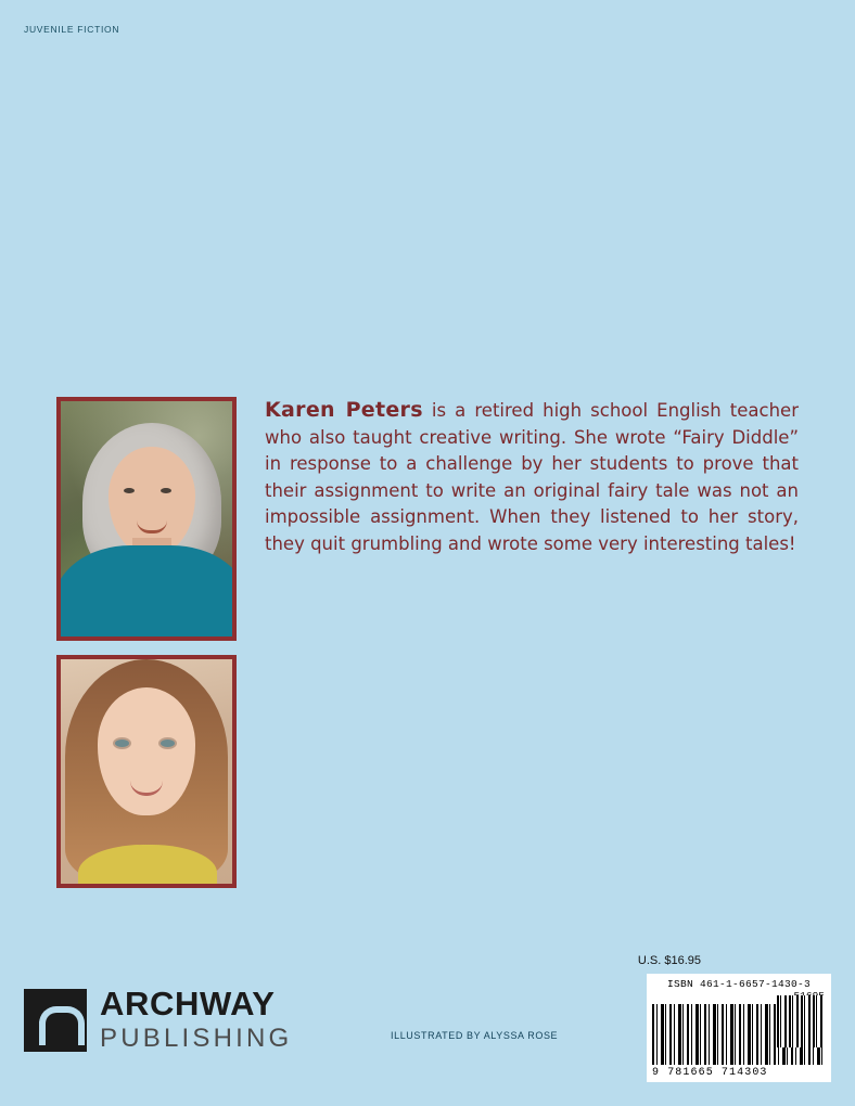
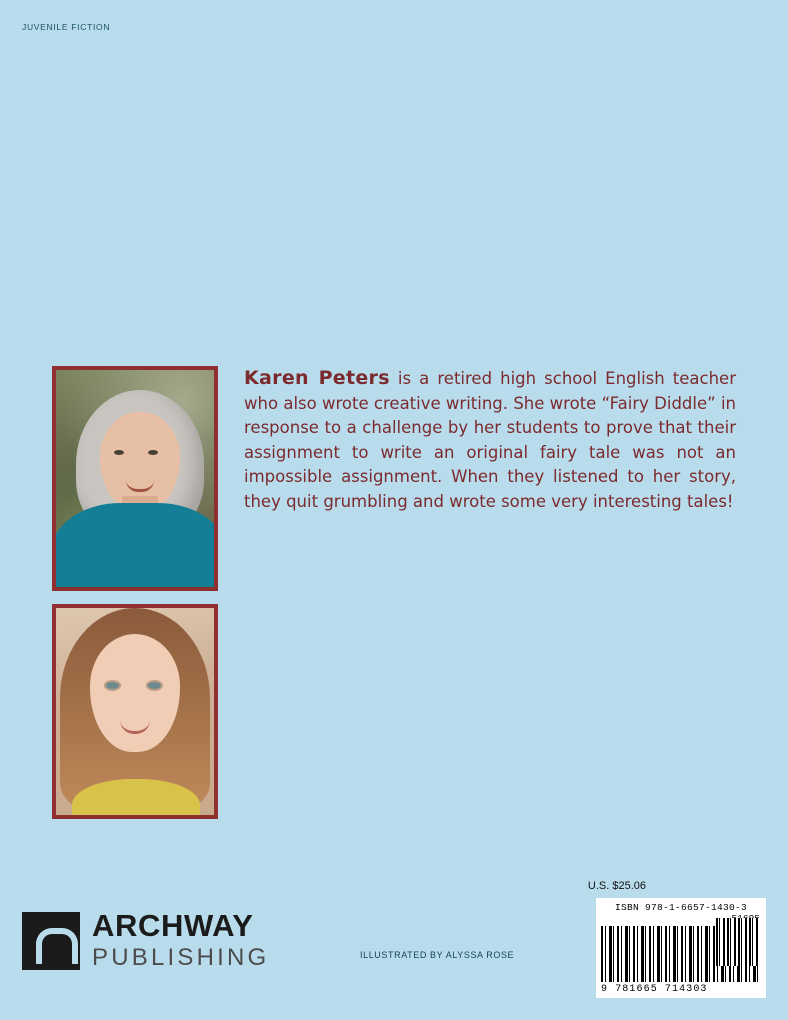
  JUVENILE FICTION
- Karen Peters is a retired high school English teacher who also taught creative writing. She wrote “Fairy Diddle” in response to a challenge by her students to prove that their assignment to write an original fairy tale was not an impossible assignment. When they listened to her story, they quit grumbling and wrote some very interesting tales!
+ Karen Peters is a retired high school English teacher who also wrote creative writing. She wrote “Fairy Diddle” in response to a challenge by her students to prove that their assignment to write an original fairy tale was not an impossible assignment. When they listened to her story, they quit grumbling and wrote some very interesting tales!
- U.S. $16.95
+ U.S. $25.06
- ISBN 461-1-6657-1430-3
+ ISBN 978-1-6657-1430-3
  9 781665 714303
  ARCHWAY
  PUBLISHING
  ILLUSTRATED BY ALYSSA ROSE
